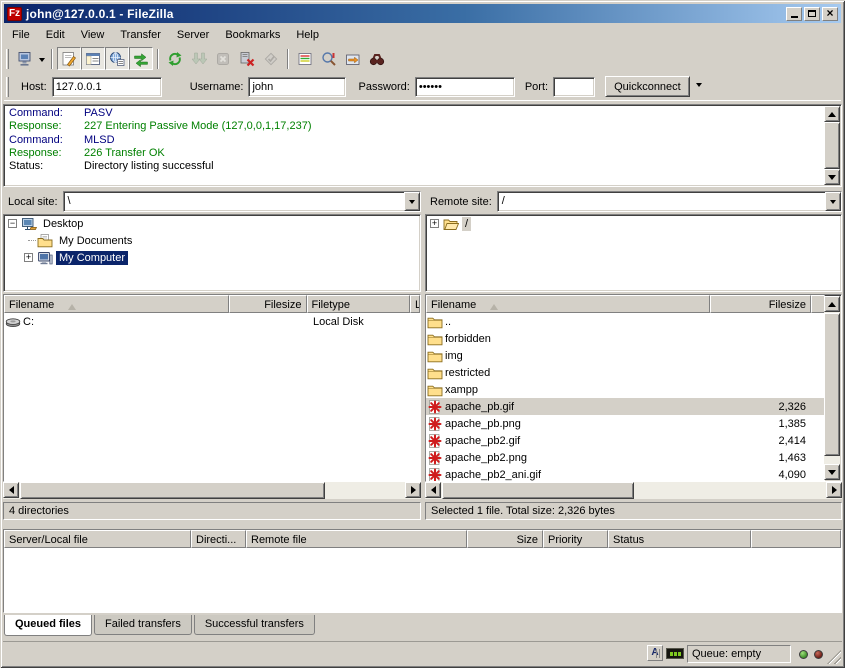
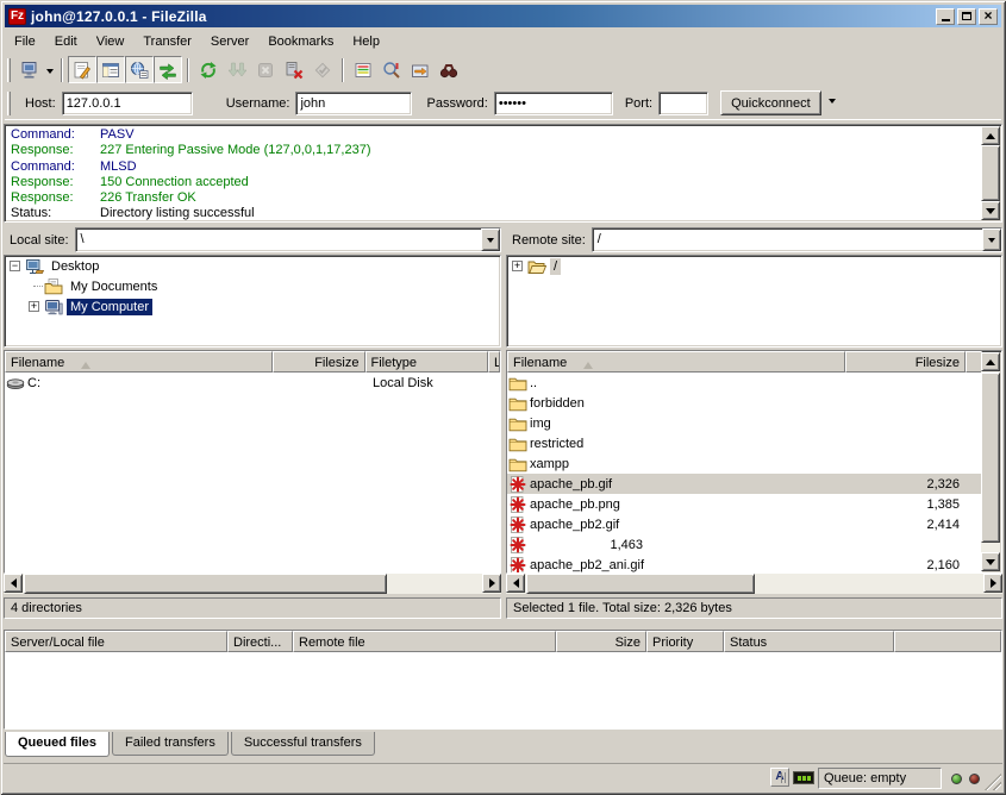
  Fz
  john@127.0.0.1 - FileZilla
  File
  Edit
  View
  Transfer
  Server
  Bookmarks
  Help
  Host:
  127.0.0.1
  Username:
  john
  Password:
  ••••••
  Port:
  Quickconnect
  Command: PASV
  Response: 227 Entering Passive Mode (127,0,0,1,17,237)
  Command: MLSD
+ Response: 150 Connection accepted
  Response: 226 Transfer OK
  Status: Directory listing successful
  Local site:
  \
  Desktop
  My Documents
  My Computer
  Filename
  Filesize
  Filetype
  L
  C:
  Local Disk
  4 directories
  Remote site:
  /
  /
  Filename
  Filesize
  ..
  forbidden
  img
  restricted
  xampp
  apache_pb.gif
  2,326
  apache_pb.png
  1,385
  apache_pb2.gif
  2,414
- apache_pb2.png
  1,463
  apache_pb2_ani.gif
- 4,090
+ 2,160
  Selected 1 file. Total size: 2,326 bytes
  Server/Local file
  Directi...
  Remote file
  Size
  Priority
  Status
  Queued files
  Failed transfers
  Successful transfers
  A
  Queue: empty
